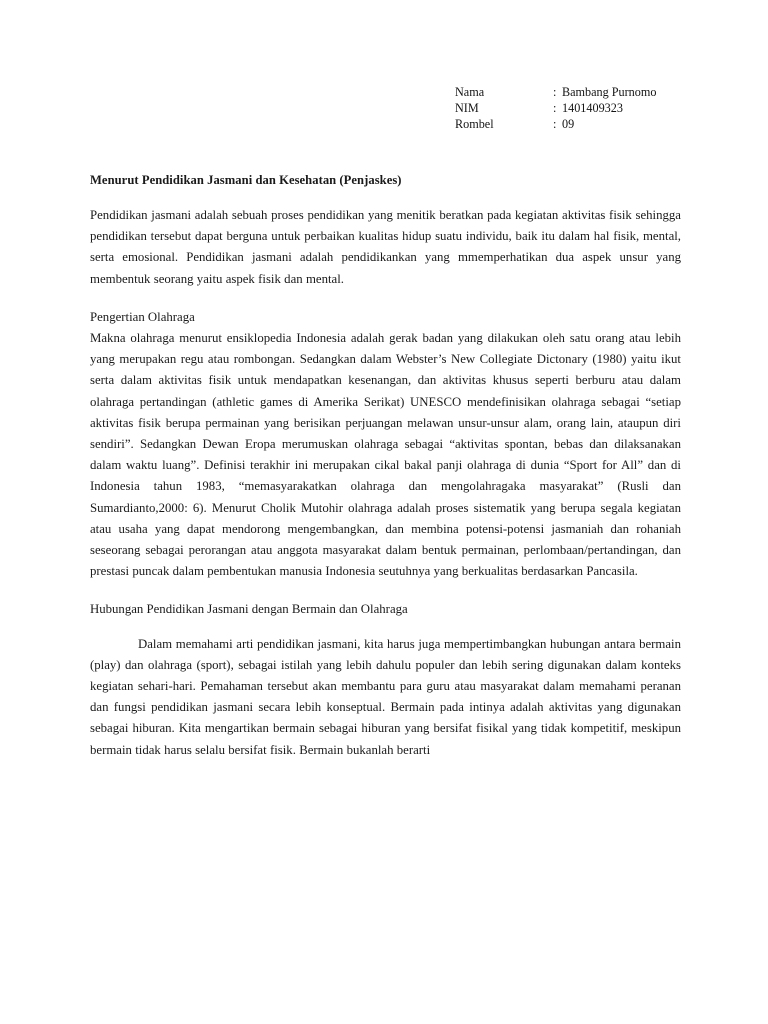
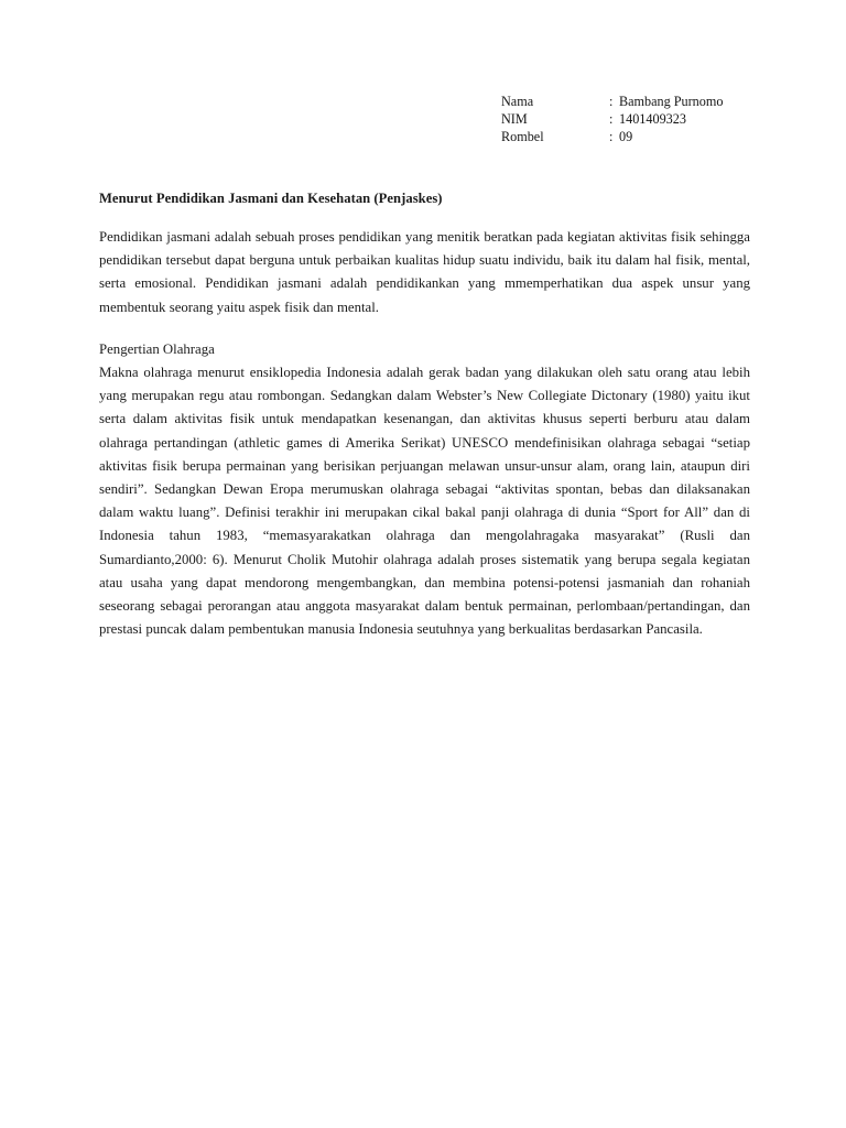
  Nama
  :
  Bambang Purnomo
  NIM
  :
  1401409323
  Rombel
  :
  09
  Menurut Pendidikan Jasmani dan Kesehatan (Penjaskes)
  Pendidikan jasmani adalah sebuah proses pendidikan yang menitik beratkan pada kegiatan aktivitas fisik sehingga pendidikan tersebut dapat berguna untuk perbaikan kualitas hidup suatu individu, baik itu dalam hal fisik, mental, serta emosional. Pendidikan jasmani adalah pendidikankan yang mmemperhatikan dua aspek unsur yang membentuk seorang yaitu aspek fisik dan mental.
  Pengertian Olahraga
  Makna olahraga menurut ensiklopedia Indonesia adalah gerak badan yang dilakukan oleh satu orang atau lebih yang merupakan regu atau rombongan. Sedangkan dalam Webster’s New Collegiate Dictonary (1980) yaitu ikut serta dalam aktivitas fisik untuk mendapatkan kesenangan, dan aktivitas khusus seperti berburu atau dalam olahraga pertandingan (athletic games di Amerika Serikat) UNESCO mendefinisikan olahraga sebagai “setiap aktivitas fisik berupa permainan yang berisikan perjuangan melawan unsur-unsur alam, orang lain, ataupun diri sendiri”. Sedangkan Dewan Eropa merumuskan olahraga sebagai “aktivitas spontan, bebas dan dilaksanakan dalam waktu luang”. Definisi terakhir ini merupakan cikal bakal panji olahraga di dunia “Sport for All” dan di Indonesia tahun 1983, “memasyarakatkan olahraga dan mengolahragaka masyarakat” (Rusli dan Sumardianto,2000: 6). Menurut Cholik Mutohir olahraga adalah proses sistematik yang berupa segala kegiatan atau usaha yang dapat mendorong mengembangkan, dan membina potensi-potensi jasmaniah dan rohaniah seseorang sebagai perorangan atau anggota masyarakat dalam bentuk permainan, perlombaan/pertandingan, dan prestasi puncak dalam pembentukan manusia Indonesia seutuhnya yang berkualitas berdasarkan Pancasila.
- Hubungan Pendidikan Jasmani dengan Bermain dan Olahraga
- Dalam memahami arti pendidikan jasmani, kita harus juga mempertimbangkan hubungan antara bermain (play) dan olahraga (sport), sebagai istilah yang lebih dahulu populer dan lebih sering digunakan dalam konteks kegiatan sehari-hari. Pemahaman tersebut akan membantu para guru atau masyarakat dalam memahami peranan dan fungsi pendidikan jasmani secara lebih konseptual. Bermain pada intinya adalah aktivitas yang digunakan sebagai hiburan. Kita mengartikan bermain sebagai hiburan yang bersifat fisikal yang tidak kompetitif, meskipun bermain tidak harus selalu bersifat fisik. Bermain bukanlah berarti
